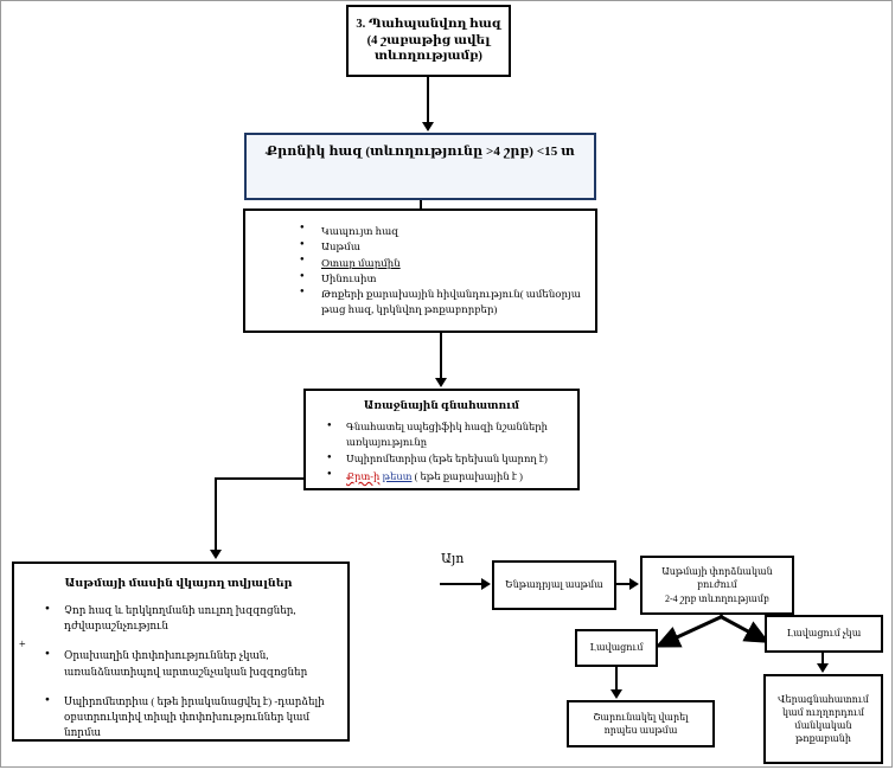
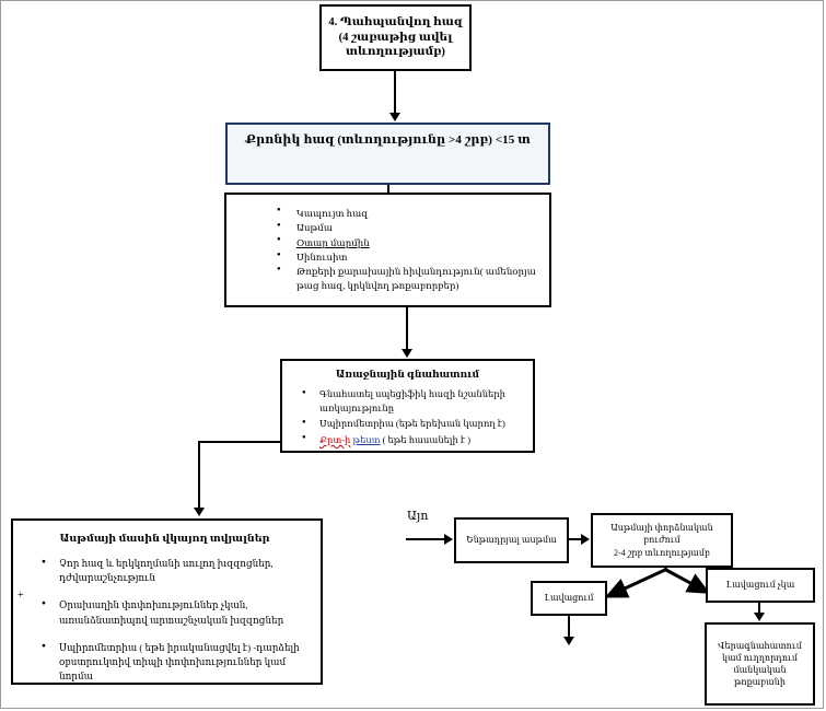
- 3. Պահպանվող հազ
+ 4. Պահպանվող հազ
  (4 շաբաթից ավել
  տևողությամբ)
  Քրոնիկ հազ (տևողությունը >4 շրբ) <15 տ
  Կապույտ հազ
  Ասթմա
  Օտար մարմին
  Սինուսիտ
  Թոքերի քարախային հիվանդություն( ամենօրյա թաց հազ, կրկնվող թոքաբորբեր)
  Առաջնային գնահատում
  Գնահատել սպեցիֆիկ հազի նշանների առկայությունը
  Սպիրոմետրիա (եթե երեխան կարող է)
- Քրտ-ի թեստ ( եթե քարախային է )
+ Քրտ-ի թեստ ( եթե հասանելի է )
  Ասթմայի մասին վկայող տվյալներ
  Չոր հազ և երկկողմանի սուլող խզզոցներ, դժվարաշնչություն
  Օրախաղին փոփոխություններ չկան, առանձնատիպով արտաշնչական խզզոցներ
  Սպիրոմետրիա ( եթե իրականացվել է) -դարձելի օբստրուկտիվ տիպի փոփոխություններ կամ նորմա
  +
  Այո
  Ենթադրյալ ասթմա
  Ասթմայի փորձնական բուժում
  2-4 շրբ տևողությամբ
  Լավացում
  Լավացում չկա
- Շարունակել վարել
- որպես ասթմա
  Վերագնահատում
  կամ ուղղորդում
  մանկական
  թոքաբանի
